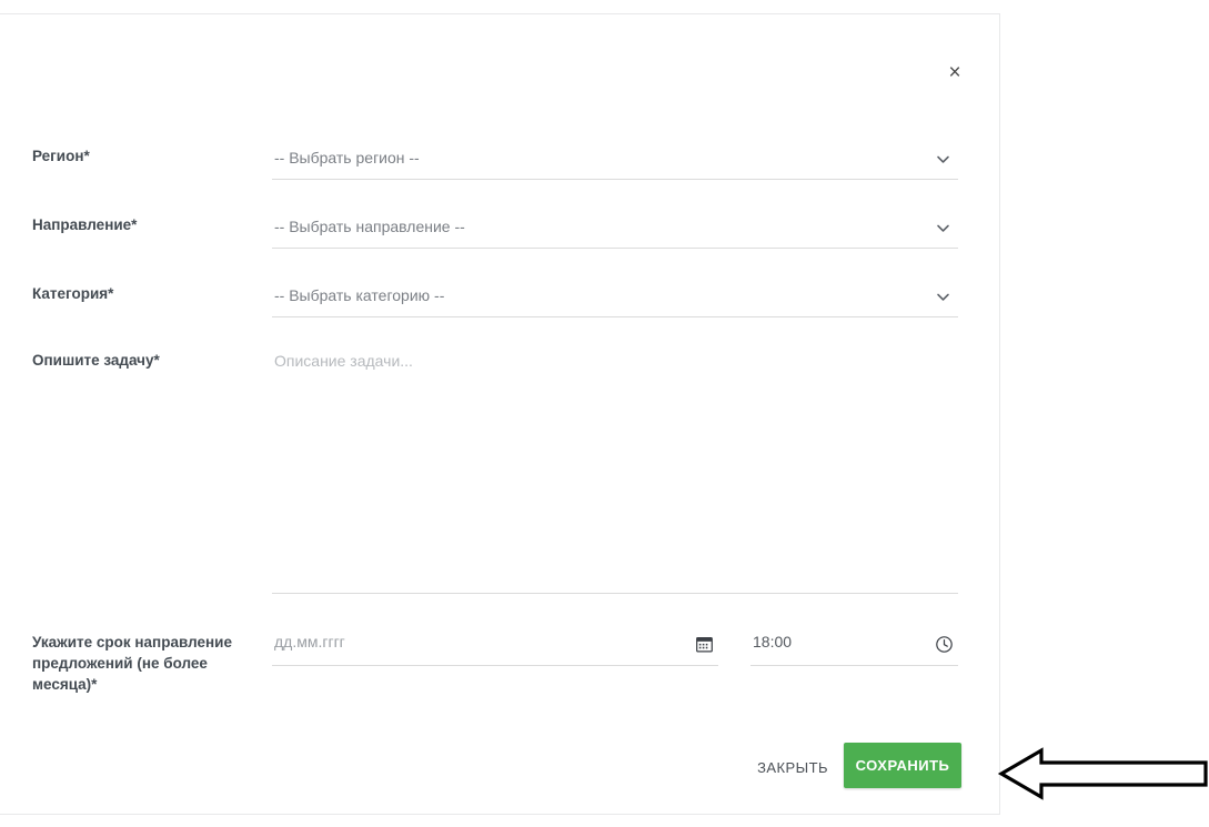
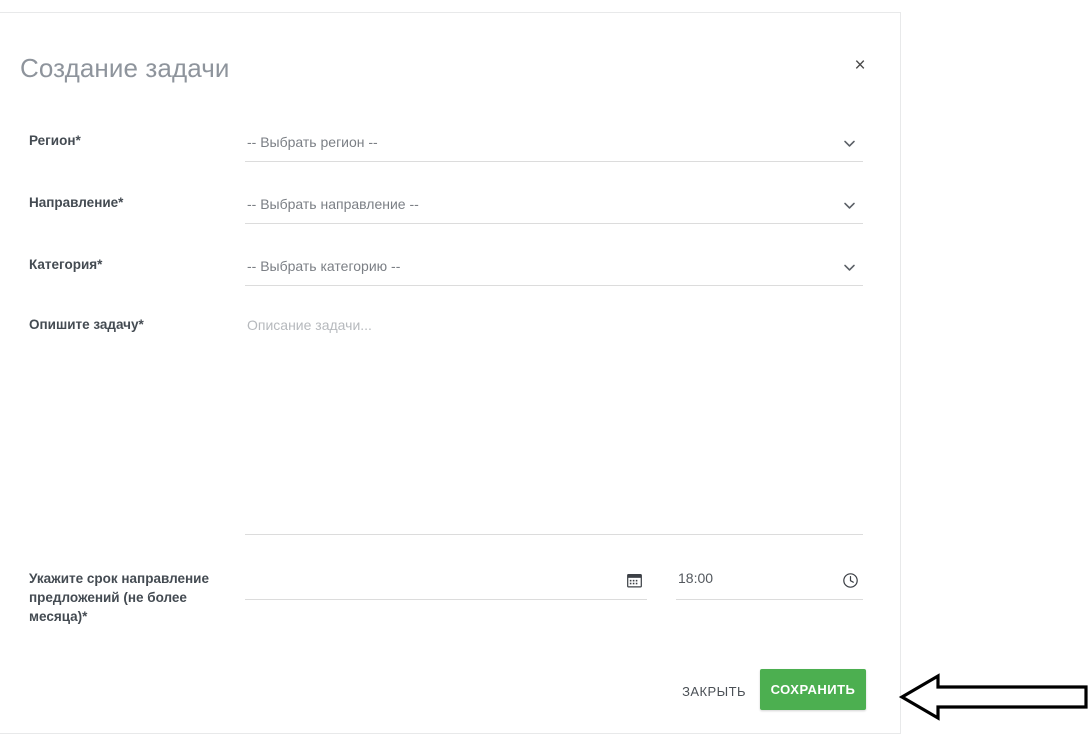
+ Создание задачи
  ×
  Регион*
  -- Выбрать регион --
  Направление*
  -- Выбрать направление --
  Категория*
  -- Выбрать категорию --
  Опишите задачу*
  Описание задачи...
  Укажите срок направление предложений (не более месяца)*
- дд.мм.гггг
  18:00
  ЗАКРЫТЬ
  СОХРАНИТЬ
